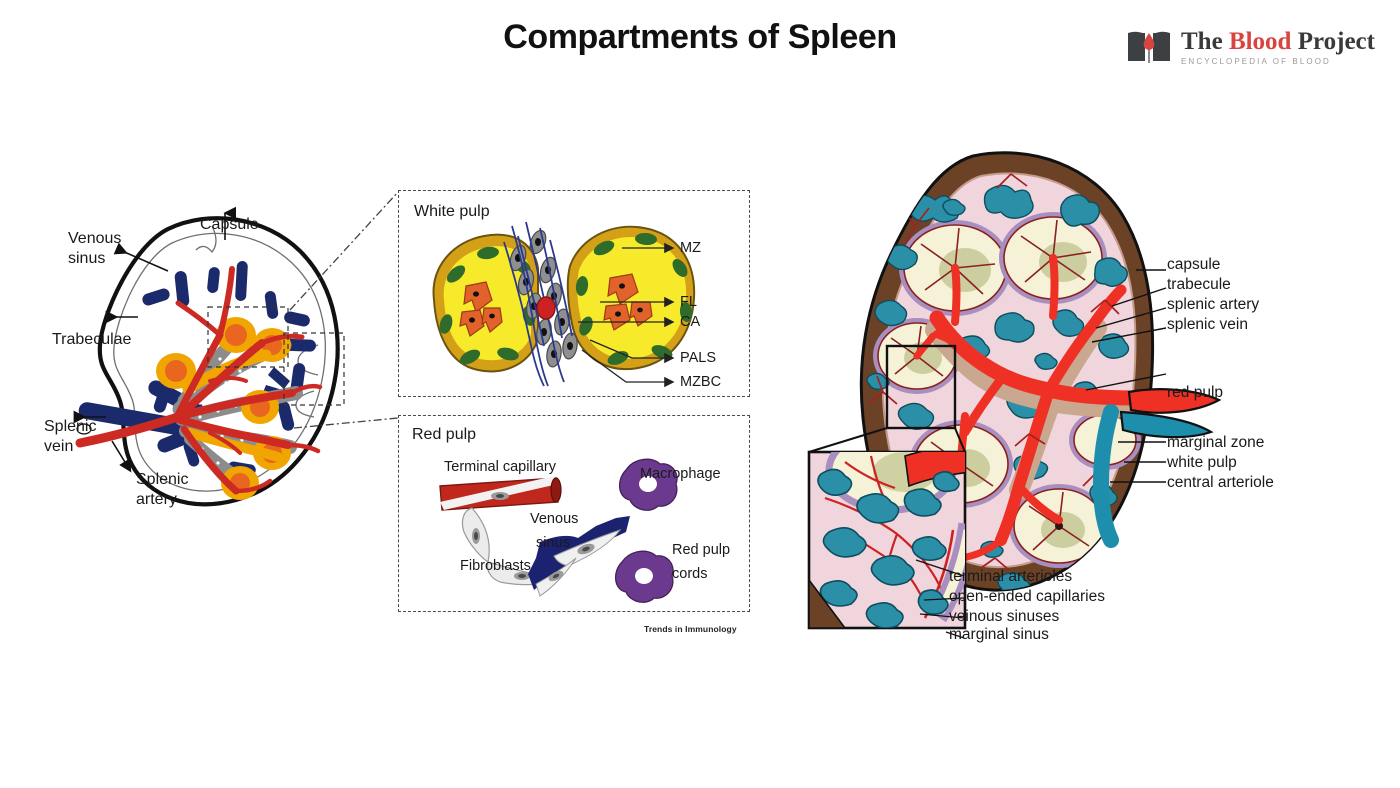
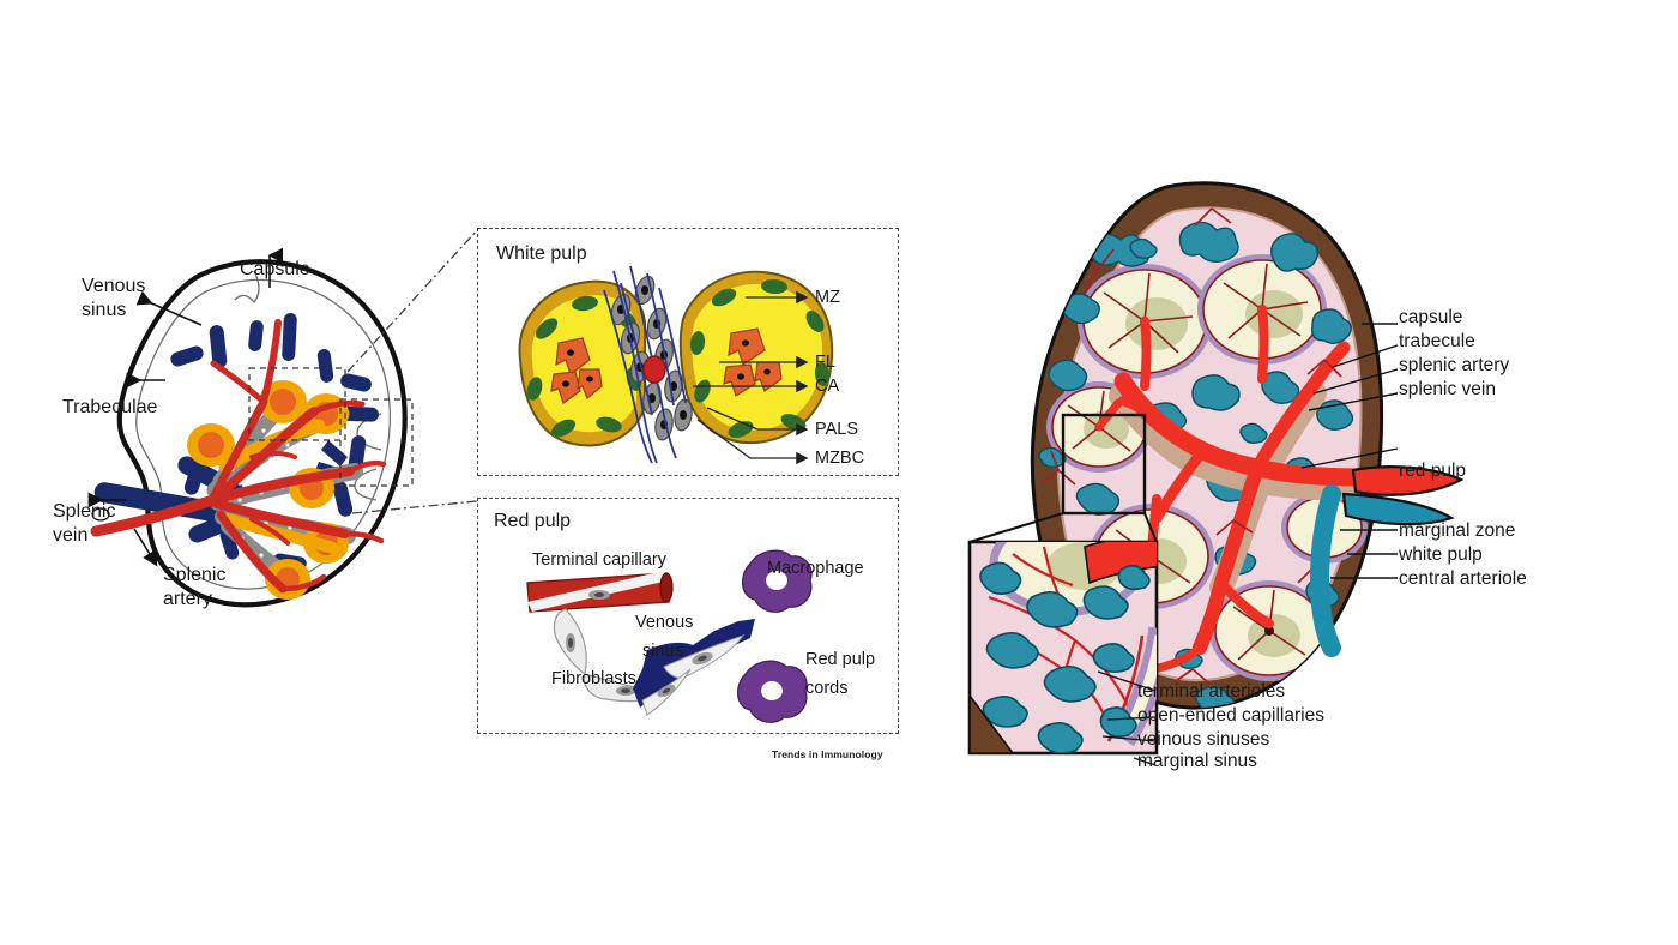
- Compartments of Spleen
- The Blood Project
- ENCYCLOPEDIA OF BLOOD
  Capsule
  Venous
  sinus
  Trabeculae
  Splenic
  vein
  Splenic
  artery
  White pulp
  MZ
  FL
  CA
  PALS
  MZBC
  Red pulp
  Terminal capillary
  Macrophage
  Venous
  sinus
  Fibroblasts
  Red pulp
  cords
  Trends in Immunology
  capsule
  trabecule
  splenic artery
  splenic vein
  red pulp
  marginal zone
  white pulp
  central arteriole
  terminal arterioles
  open-ended capillaries
  veinous sinuses
  marginal sinus
